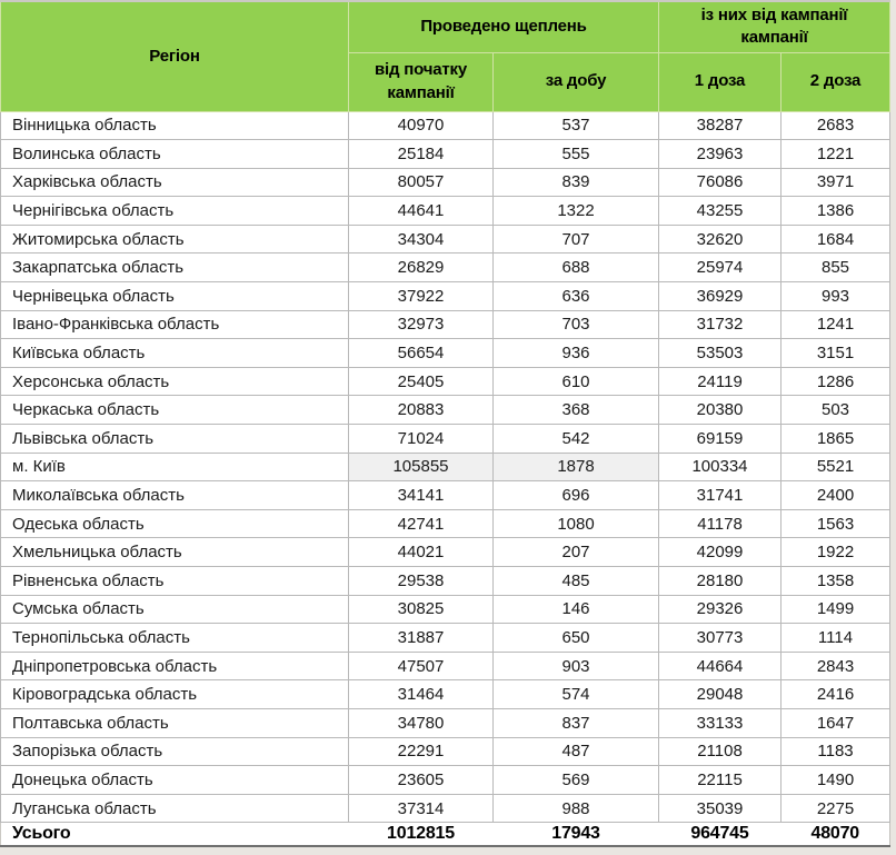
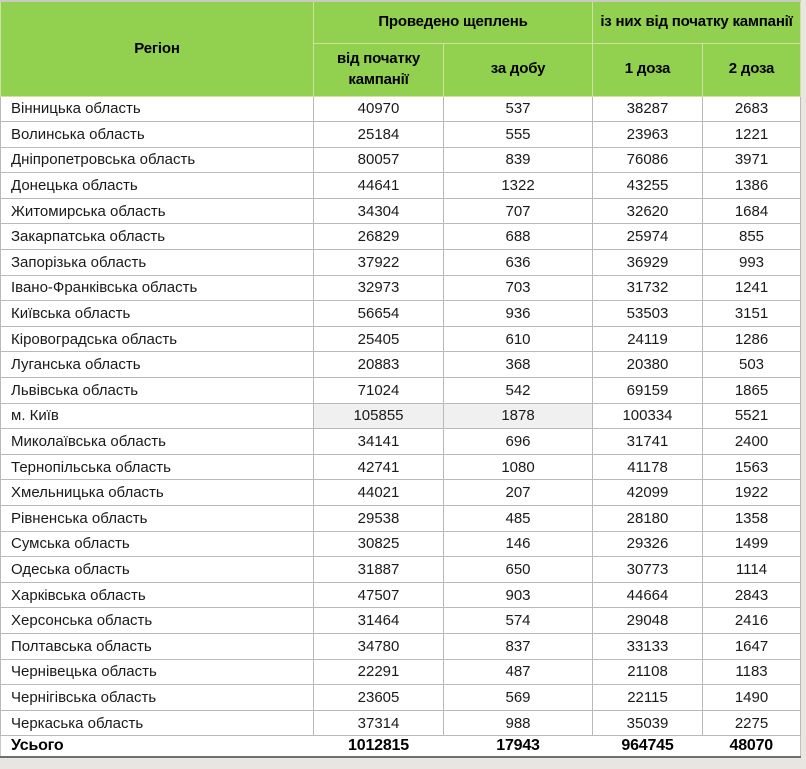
- Регіон	Проведено щеплень	із них від кампанії кампанії
+ Регіон	Проведено щеплень	із них від початку кампанії
  від початку кампанії	за добу	1 доза	2 доза
  Вінницька область	40970	537	38287	2683
  Волинська область	25184	555	23963	1221
- Харківська область	80057	839	76086	3971
+ Дніпропетровська область	80057	839	76086	3971
- Чернігівська область	44641	1322	43255	1386
+ Донецька область	44641	1322	43255	1386
  Житомирська область	34304	707	32620	1684
  Закарпатська область	26829	688	25974	855
- Чернівецька область	37922	636	36929	993
+ Запорізька область	37922	636	36929	993
  Івано-Франківська область	32973	703	31732	1241
  Київська область	56654	936	53503	3151
- Херсонська область	25405	610	24119	1286
+ Кіровоградська область	25405	610	24119	1286
- Черкаська область	20883	368	20380	503
+ Луганська область	20883	368	20380	503
  Львівська область	71024	542	69159	1865
  м. Київ	105855	1878	100334	5521
  Миколаївська область	34141	696	31741	2400
- Одеська область	42741	1080	41178	1563
+ Тернопільська область	42741	1080	41178	1563
  Хмельницька область	44021	207	42099	1922
  Рівненська область	29538	485	28180	1358
  Сумська область	30825	146	29326	1499
- Тернопільська область	31887	650	30773	1114
+ Одеська область	31887	650	30773	1114
- Дніпропетровська область	47507	903	44664	2843
+ Харківська область	47507	903	44664	2843
- Кіровоградська область	31464	574	29048	2416
+ Херсонська область	31464	574	29048	2416
  Полтавська область	34780	837	33133	1647
- Запорізька область	22291	487	21108	1183
+ Чернівецька область	22291	487	21108	1183
- Донецька область	23605	569	22115	1490
+ Чернігівська область	23605	569	22115	1490
- Луганська область	37314	988	35039	2275
+ Черкаська область	37314	988	35039	2275
  Усього	1012815	17943	964745	48070
